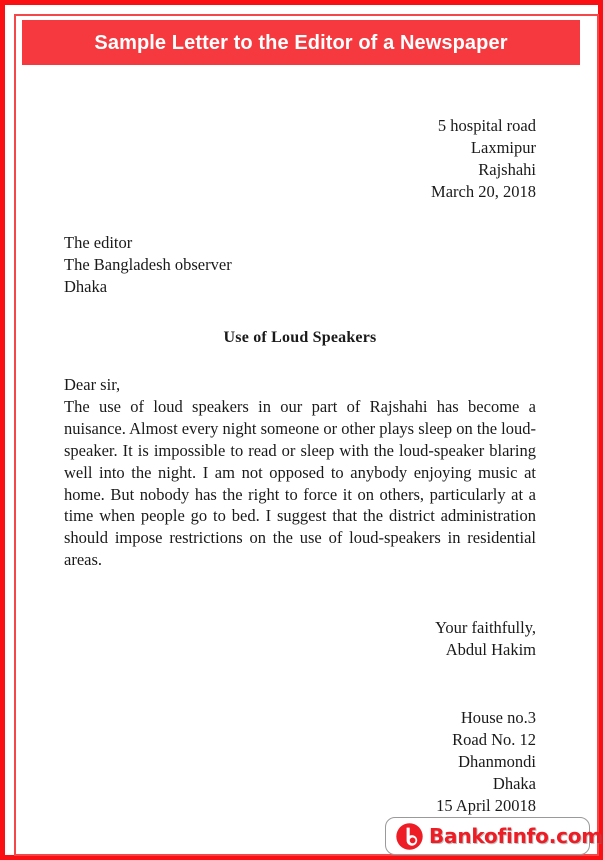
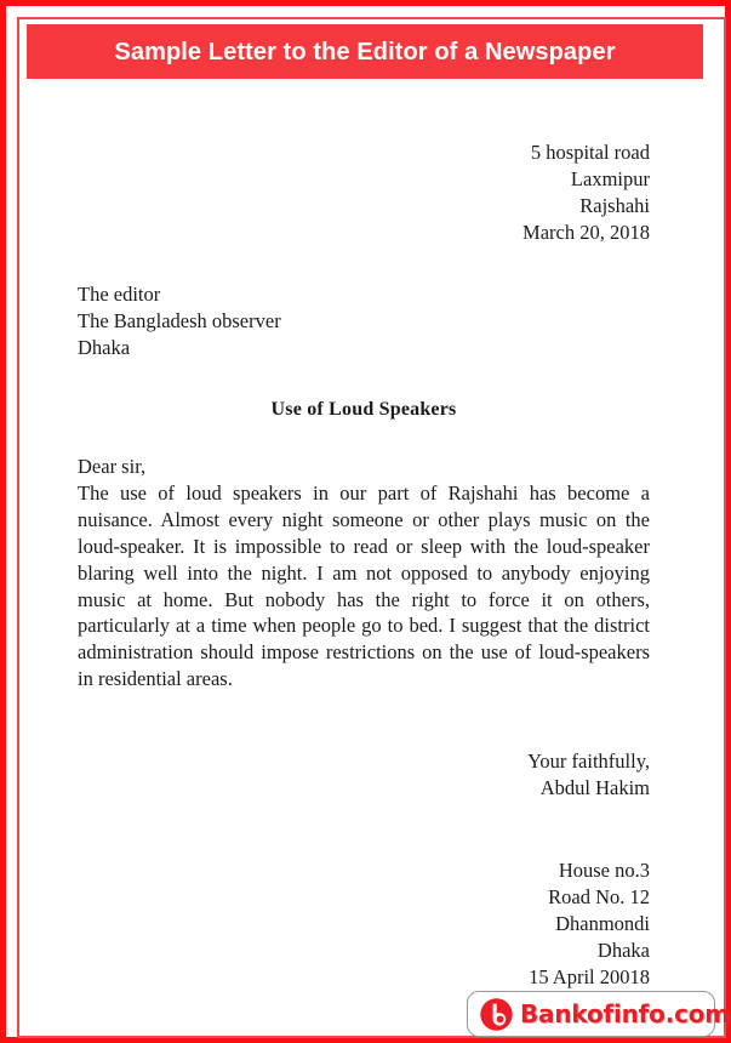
  Sample Letter to the Editor of a Newspaper
  5 hospital road
  Laxmipur
  Rajshahi
  March 20, 2018
  The editor
  The Bangladesh observer
  Dhaka
  Use of Loud Speakers
  Dear sir,
- The use of loud speakers in our part of Rajshahi has become a nuisance. Almost every night someone or other plays sleep on the loud-speaker. It is impossible to read or sleep with the loud-speaker blaring well into the night. I am not opposed to anybody enjoying music at home. But nobody has the right to force it on others, particularly at a time when people go to bed. I suggest that the district administration should impose restrictions on the use of loud-speakers in residential areas.
+ The use of loud speakers in our part of Rajshahi has become a nuisance. Almost every night someone or other plays music on the loud-speaker. It is impossible to read or sleep with the loud-speaker blaring well into the night. I am not opposed to anybody enjoying music at home. But nobody has the right to force it on others, particularly at a time when people go to bed. I suggest that the district administration should impose restrictions on the use of loud-speakers in residential areas.
  Your faithfully,
  Abdul Hakim
  House no.3
  Road No. 12
  Dhanmondi
  Dhaka
  15 April 20018
  Bankofinfo.com
